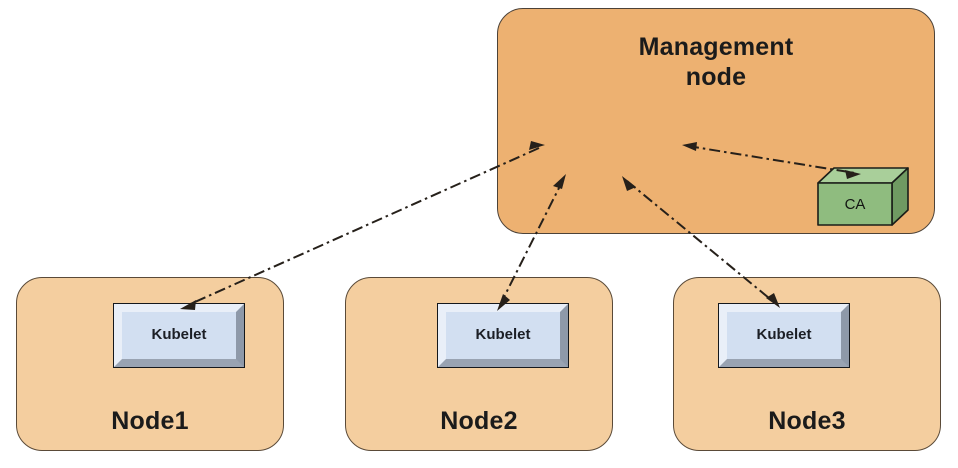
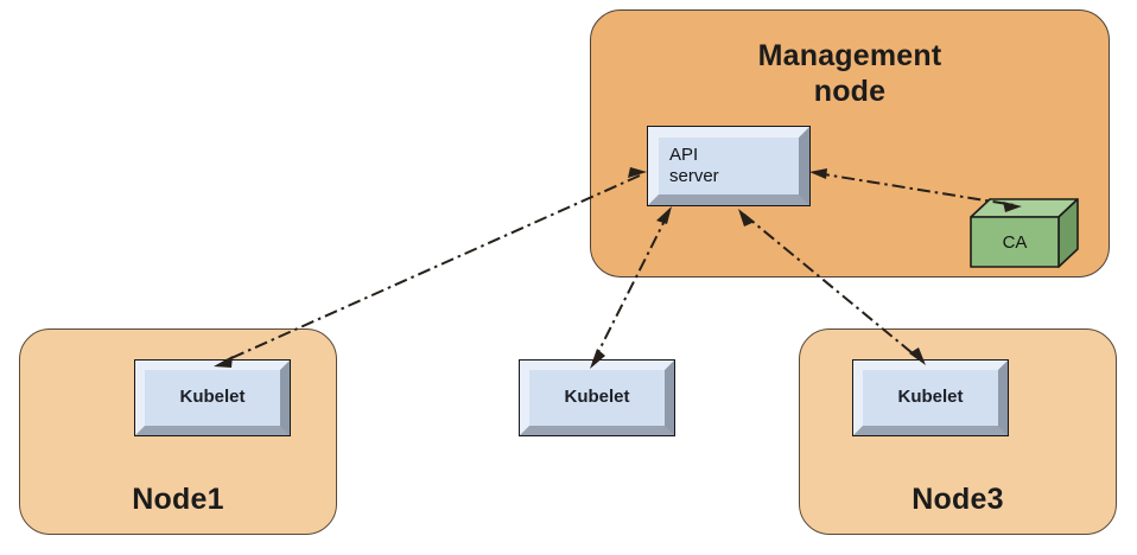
  Management
  node
  Node1
- Node2
  Node3
+ API
+ server
  CA
  Kubelet
  Kubelet
  Kubelet
